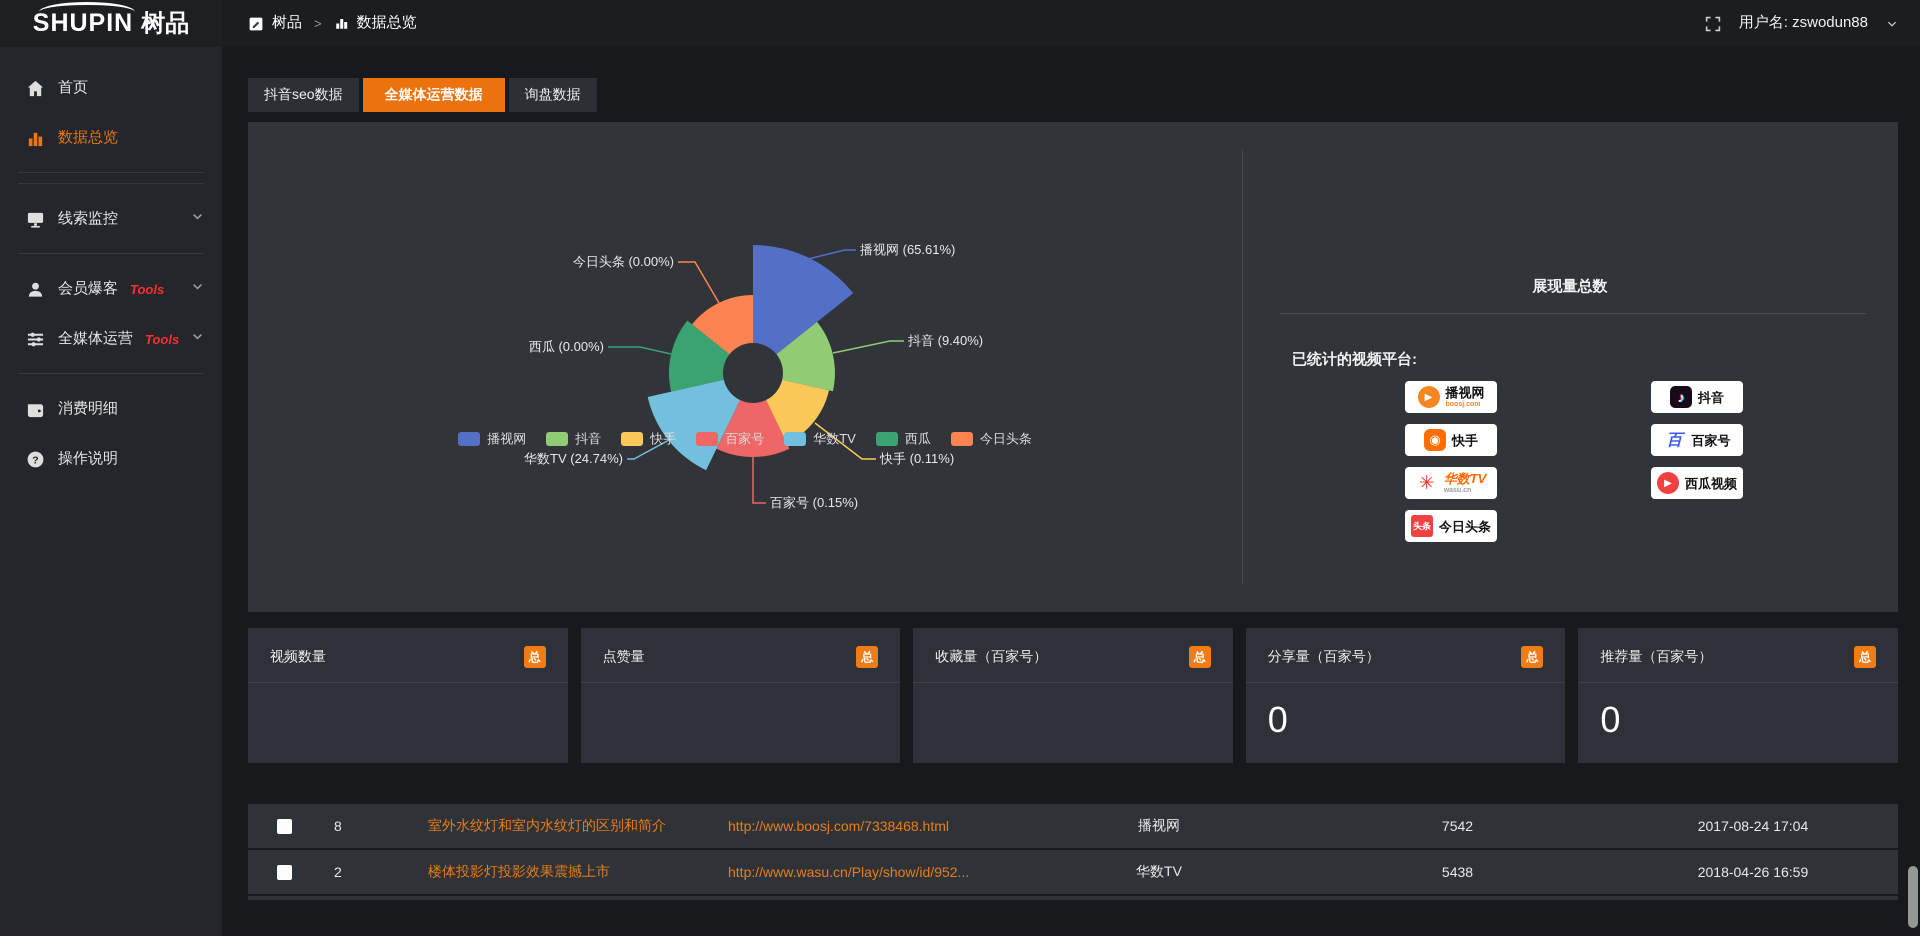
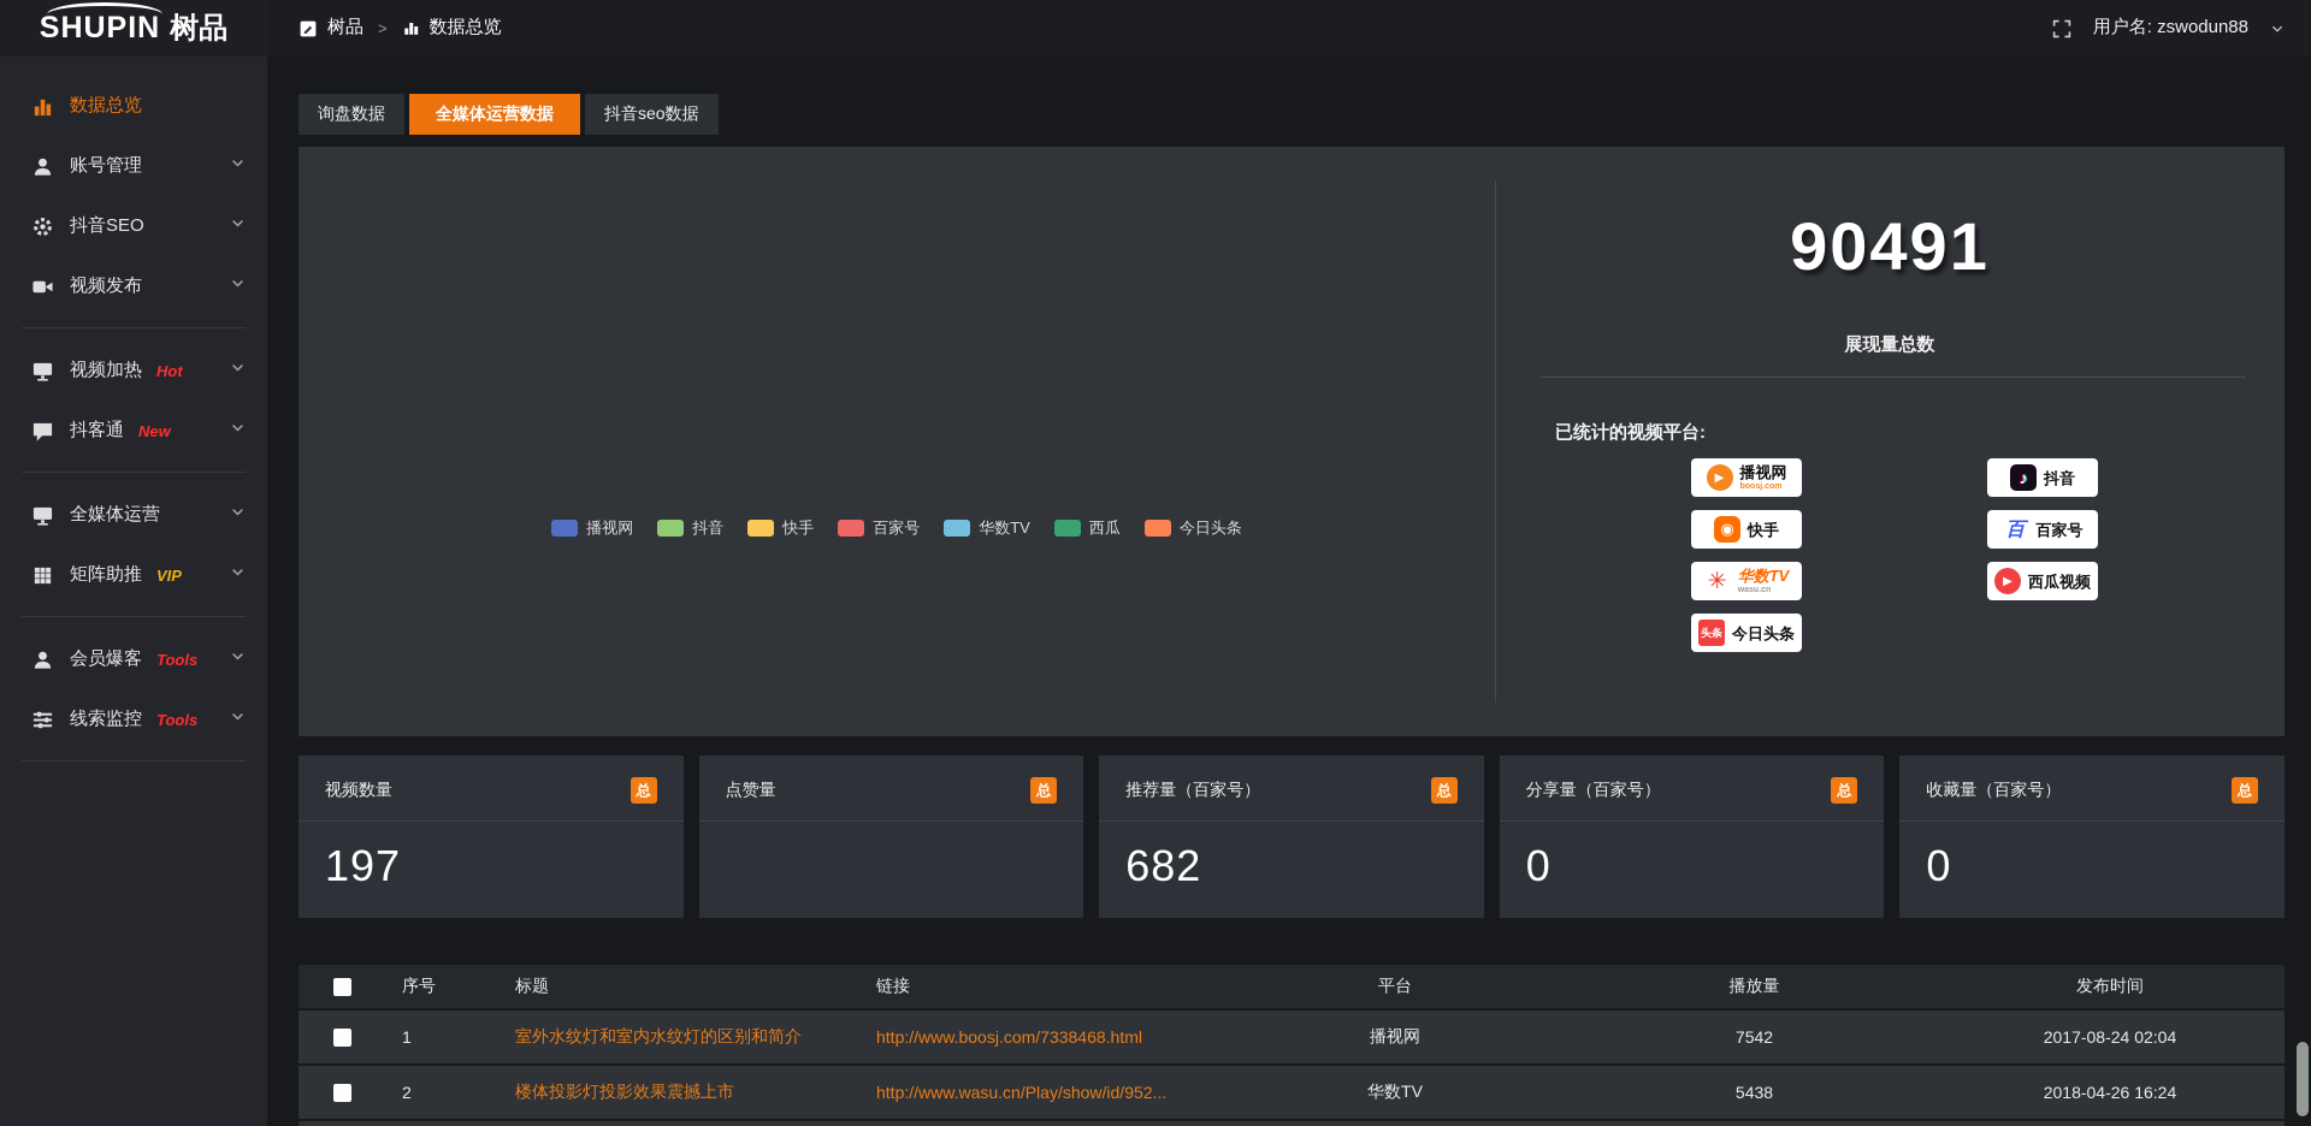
  SHUPIN
  树品
  树品
  >
  数据总览
  用户名: zswodun88
- 首页
  数据总览
+ 账号管理
+ 抖音SEO
+ 视频发布
+ 视频加热
+ Hot
+ 抖客通
+ New
- 线索监控
+ 全媒体运营
+ 矩阵助推
+ VIP
  会员爆客
  Tools
- 全媒体运营
+ 线索监控
  Tools
- 消费明细
- ?
- 操作说明
- 抖音seo数据
+ 询盘数据
  全媒体运营数据
- 询盘数据
+ 抖音seo数据
- 播视网 (65.61%)
- 抖音 (9.40%)
- 快手 (0.11%)
- 百家号 (0.15%)
- 华数TV (24.74%)
- 西瓜 (0.00%)
- 今日头条 (0.00%)
  播视网
  抖音
  快手
  百家号
  华数TV
  西瓜
  今日头条
+ 90491
  展现量总数
  已统计的视频平台:
  ▶
  播视网
  ◉
  快手
  ✳
  华数TV
  头条
  今日头条
  ♪
  抖音
  百
  百家号
  ▶
  西瓜视频
  视频数量
  总
+ 197
  点赞量
  总
- 收藏量（百家号）
+ 推荐量（百家号）
  总
+ 682
  分享量（百家号）
  总
  0
- 推荐量（百家号）
+ 收藏量（百家号）
  总
  0
+ 序号
+ 标题
+ 链接
+ 平台
+ 播放量
+ 发布时间
- 8
+ 1
  室外水纹灯和室内水纹灯的区别和简介
  http://www.boosj.com/7338468.html
  播视网
  7542
- 2017-08-24 17:04
+ 2017-08-24 02:04
  2
  楼体投影灯投影效果震撼上市
  http://www.wasu.cn/Play/show/id/952...
  华数TV
  5438
- 2018-04-26 16:59
+ 2018-04-26 16:24
